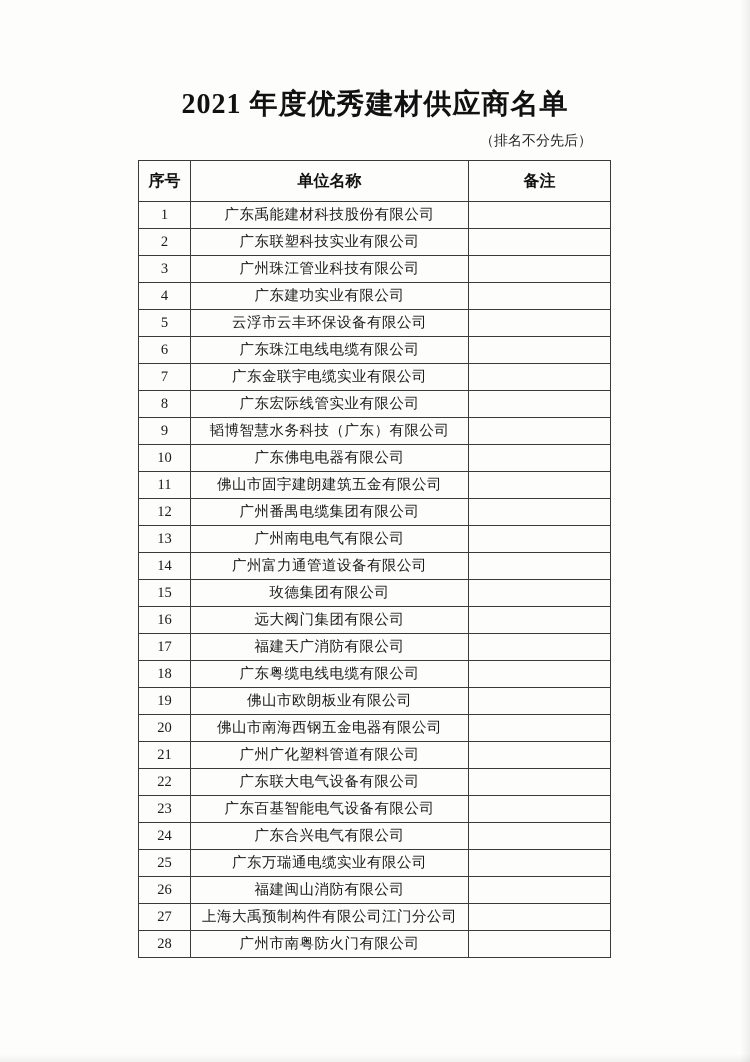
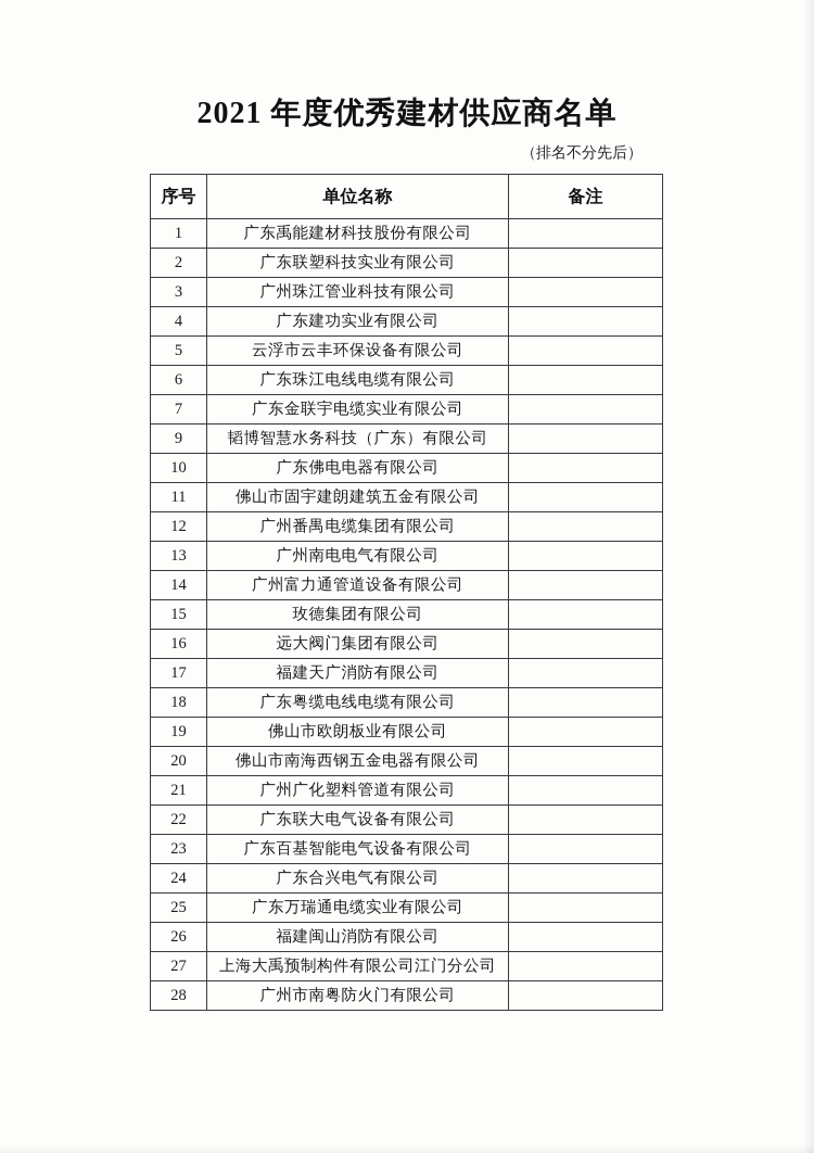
  2021 年度优秀建材供应商名单
  （排名不分先后）
  序号	单位名称	备注
  1	广东禹能建材科技股份有限公司
  2	广东联塑科技实业有限公司
  3	广州珠江管业科技有限公司
  4	广东建功实业有限公司
  5	云浮市云丰环保设备有限公司
  6	广东珠江电线电缆有限公司
  7	广东金联宇电缆实业有限公司
- 8	广东宏际线管实业有限公司
  9	韬博智慧水务科技（广东）有限公司
  10	广东佛电电器有限公司
  11	佛山市固宇建朗建筑五金有限公司
  12	广州番禺电缆集团有限公司
  13	广州南电电气有限公司
  14	广州富力通管道设备有限公司
  15	玫德集团有限公司
  16	远大阀门集团有限公司
  17	福建天广消防有限公司
  18	广东粤缆电线电缆有限公司
  19	佛山市欧朗板业有限公司
  20	佛山市南海西钢五金电器有限公司
  21	广州广化塑料管道有限公司
  22	广东联大电气设备有限公司
  23	广东百基智能电气设备有限公司
  24	广东合兴电气有限公司
  25	广东万瑞通电缆实业有限公司
  26	福建闽山消防有限公司
  27	上海大禹预制构件有限公司江门分公司
  28	广州市南粤防火门有限公司
